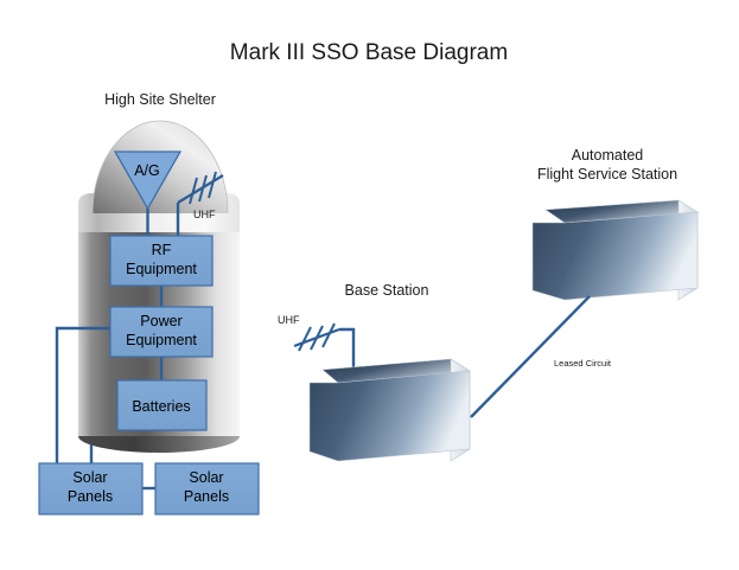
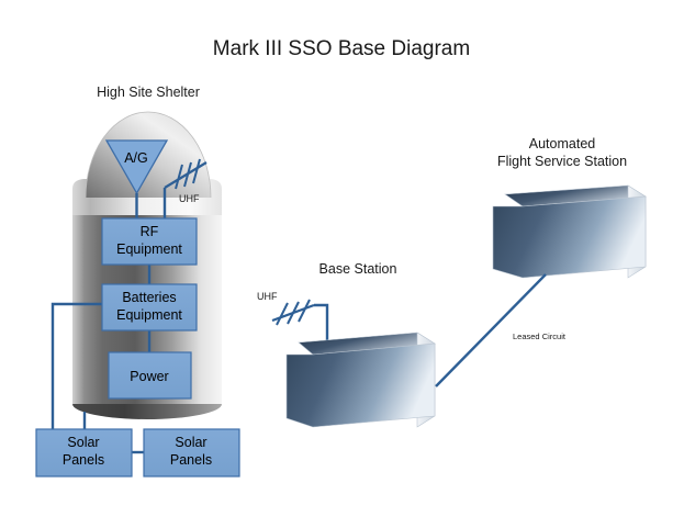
  Mark III SSO Base Diagram
  High Site Shelter
  A/G
  UHF
  RF
  Equipment
- Power
+ Batteries
  Equipment
- Batteries
+ Power
  Solar
  Panels
  Solar
  Panels
  Base Station
  UHF
  Automated
  Flight Service Station
  Leased Circuit
